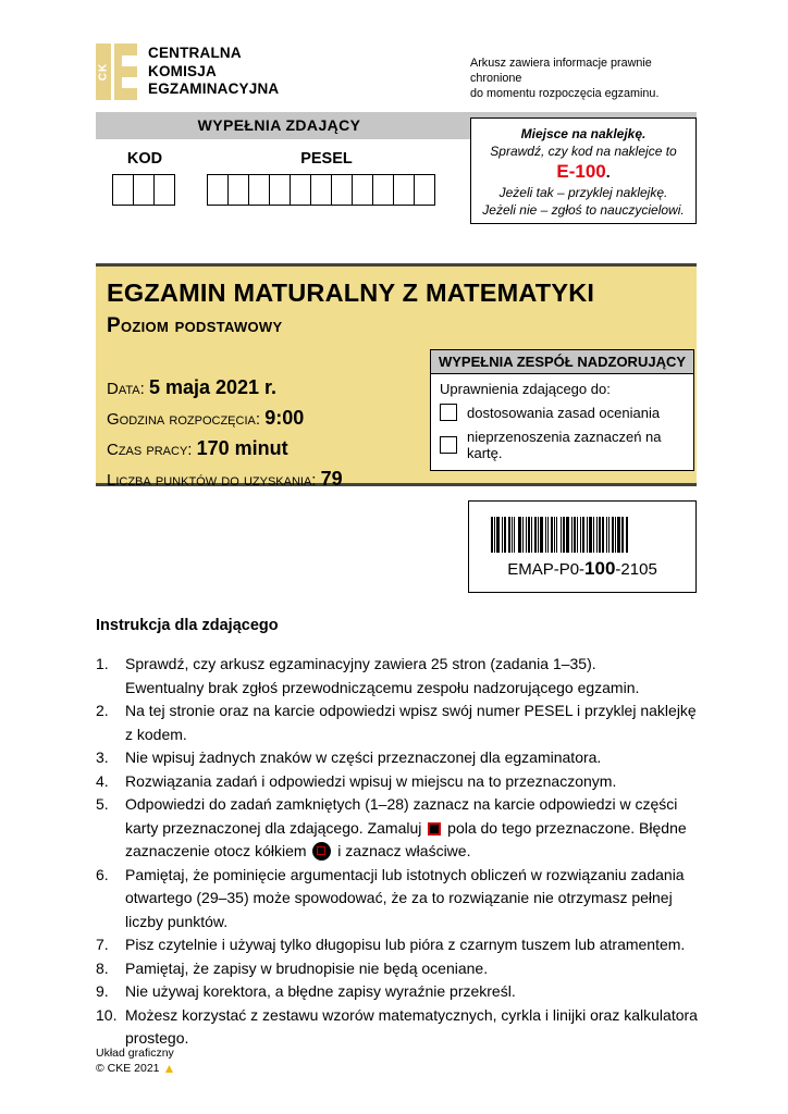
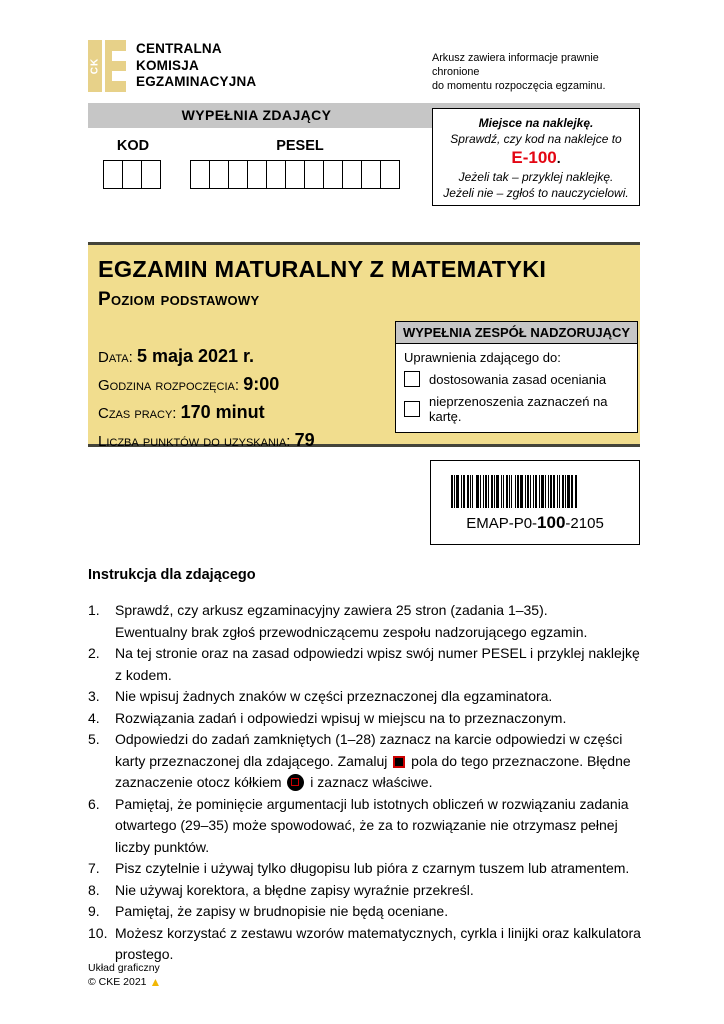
  CENTRALNA
  KOMISJA
  EGZAMINACYJNA
  Arkusz zawiera informacje prawnie chronione
  do momentu rozpoczęcia egzaminu.
  WYPEŁNIA ZDAJĄCY
  KOD
  PESEL
  Miejsce na naklejkę.
  Sprawdź, czy kod na naklejce to
  E-100.
  Jeżeli tak – przyklej naklejkę.
  Jeżeli nie – zgłoś to nauczycielowi.
  EGZAMIN MATURALNY Z MATEMATYKI
  Poziom podstawowy
  Data: 5 maja 2021 r.
  Godzina rozpoczęcia: 9:00
  Czas pracy: 170 minut
  Liczba punktów do uzyskania: 79
  WYPEŁNIA ZESPÓŁ NADZORUJĄCY
  Uprawnienia zdającego do:
  dostosowania zasad oceniania
  nieprzenoszenia zaznaczeń na kartę.
  EMAP-P0-100-2105
  Instrukcja dla zdającego
  1.
  Sprawdź, czy arkusz egzaminacyjny zawiera 25 stron (zadania 1–35).
  Ewentualny brak zgłoś przewodniczącemu zespołu nadzorującego egzamin.
  2.
- Na tej stronie oraz na karcie odpowiedzi wpisz swój numer PESEL i przyklej naklejkę z kodem.
+ Na tej stronie oraz na zasad odpowiedzi wpisz swój numer PESEL i przyklej naklejkę z kodem.
  3.
  Nie wpisuj żadnych znaków w części przeznaczonej dla egzaminatora.
  4.
  Rozwiązania zadań i odpowiedzi wpisuj w miejscu na to przeznaczonym.
  5.
  Odpowiedzi do zadań zamkniętych (1–28) zaznacz na karcie odpowiedzi w części karty przeznaczonej dla zdającego. Zamaluj pola do tego przeznaczone. Błędne zaznaczenie otocz kółkiem i zaznacz właściwe.
  6.
  Pamiętaj, że pominięcie argumentacji lub istotnych obliczeń w rozwiązaniu zadania otwartego (29–35) może spowodować, że za to rozwiązanie nie otrzymasz pełnej liczby punktów.
  7.
  Pisz czytelnie i używaj tylko długopisu lub pióra z czarnym tuszem lub atramentem.
  8.
- Pamiętaj, że zapisy w brudnopisie nie będą oceniane.
+ Nie używaj korektora, a błędne zapisy wyraźnie przekreśl.
  9.
- Nie używaj korektora, a błędne zapisy wyraźnie przekreśl.
+ Pamiętaj, że zapisy w brudnopisie nie będą oceniane.
  10.
  Możesz korzystać z zestawu wzorów matematycznych, cyrkla i linijki oraz kalkulatora prostego.
  Układ graficzny
  © CKE 2021 ▲
